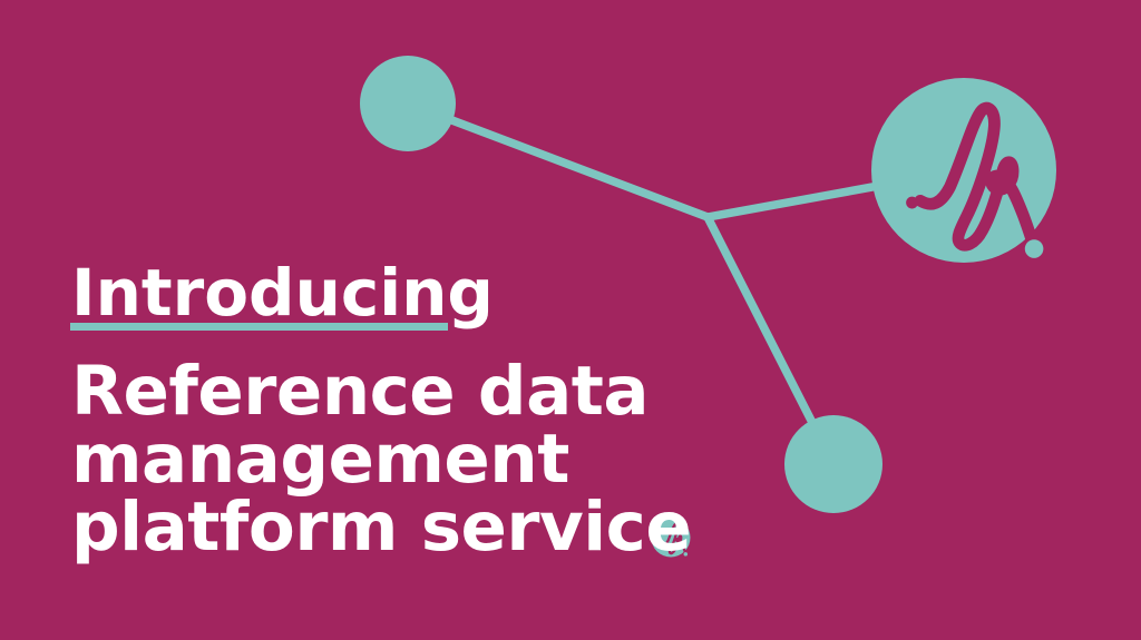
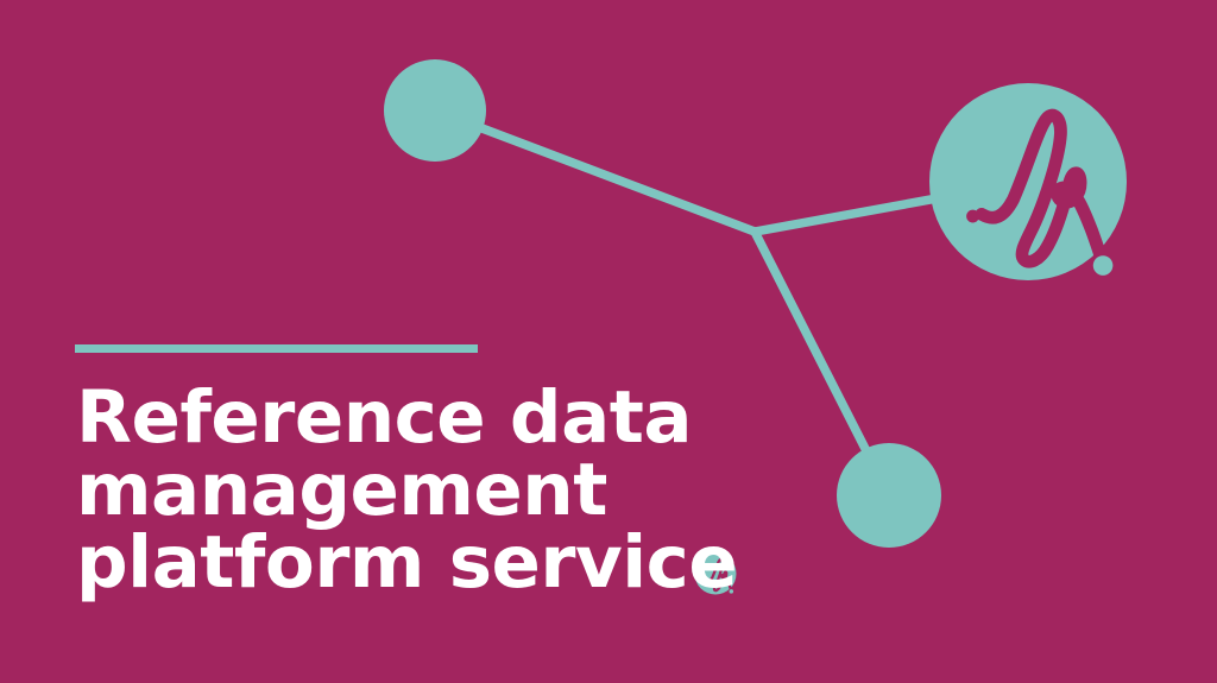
- Introducing
  Reference data
  management
  platform service
